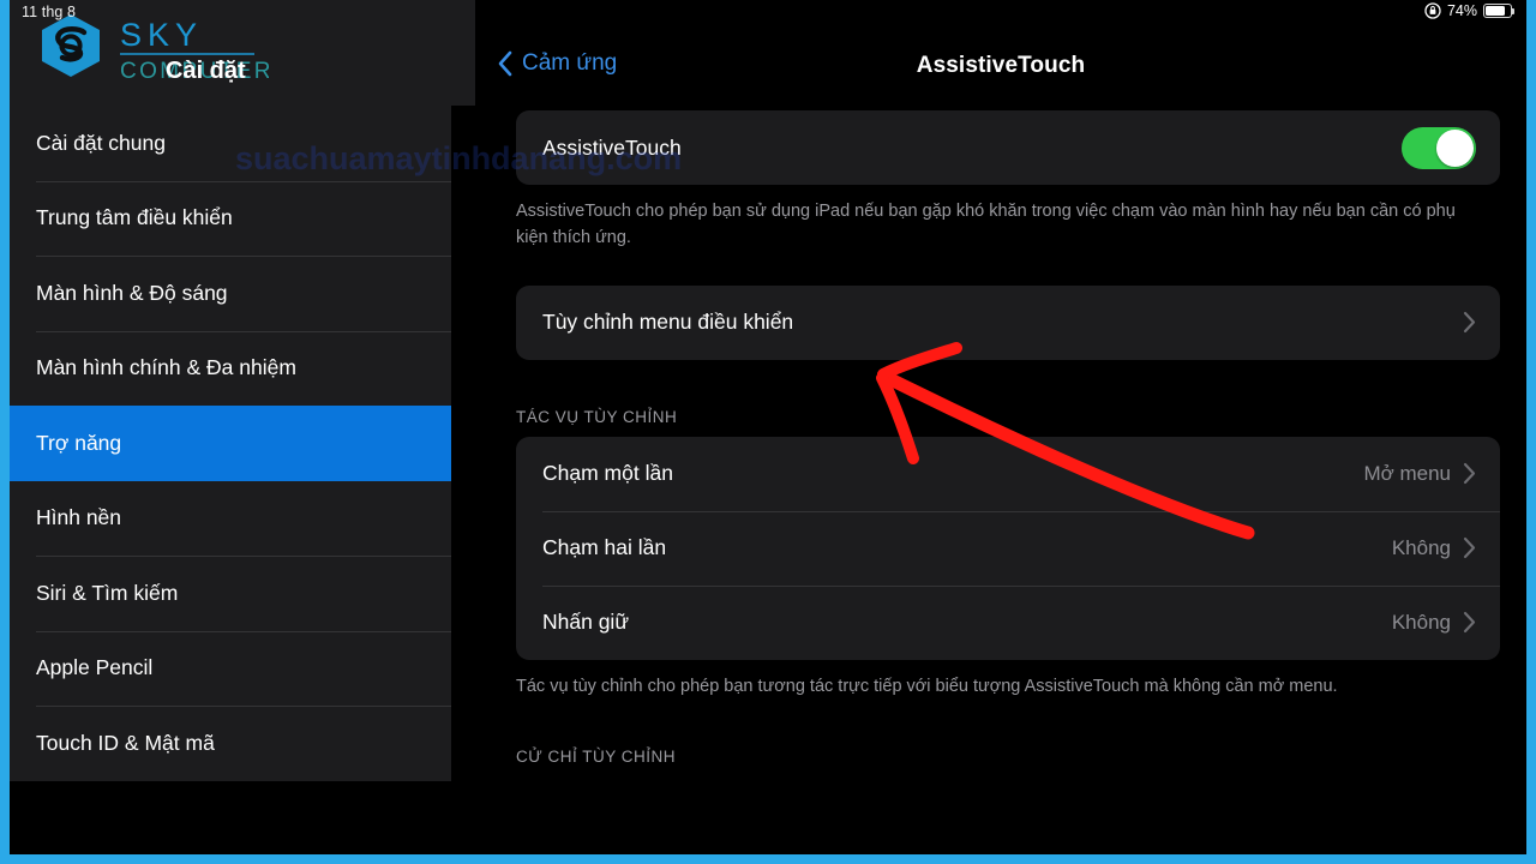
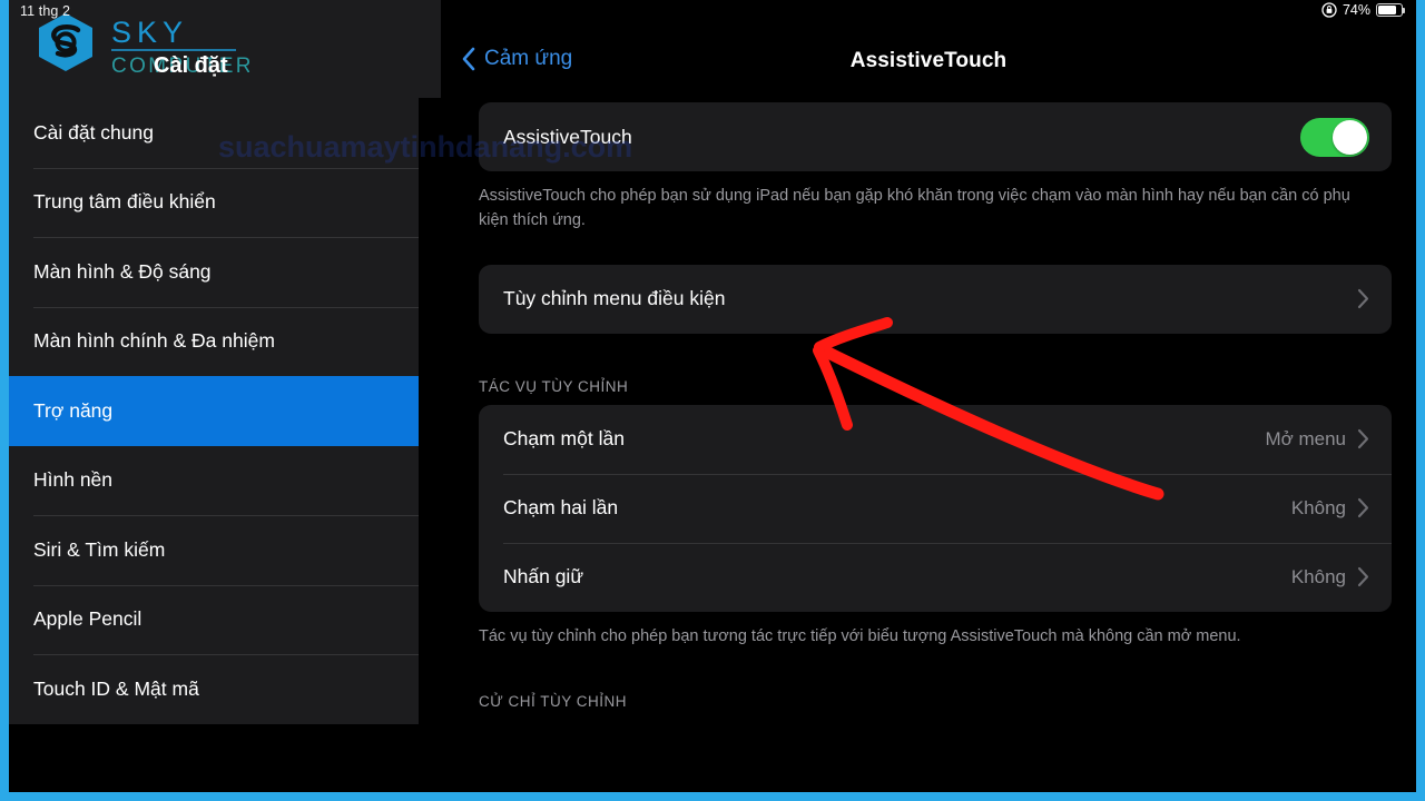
- 11 thg 8
+ 11 thg 2
  74%
  SKY
  COMPUTER
  Cài đặt
  Cài đặt chung
  Trung tâm điều khiển
  Màn hình & Độ sáng
  Màn hình chính & Đa nhiệm
  Trợ năng
  Hình nền
  Siri & Tìm kiếm
  Apple Pencil
  Touch ID & Mật mã
  Cảm ứng
  AssistiveTouch
  AssistiveTouch
  AssistiveTouch cho phép bạn sử dụng iPad nếu bạn gặp khó khăn trong việc chạm vào màn hình hay nếu bạn cần có phụ kiện thích ứng.
- Tùy chỉnh menu điều khiển
+ Tùy chỉnh menu điều kiện
  TÁC VỤ TÙY CHỈNH
  Chạm một lần
  Mở menu
  Chạm hai lần
  Không
  Nhấn giữ
  Không
  Tác vụ tùy chỉnh cho phép bạn tương tác trực tiếp với biểu tượng AssistiveTouch mà không cần mở menu.
  CỬ CHỈ TÙY CHỈNH
  suachuamaytinhdanang.com
